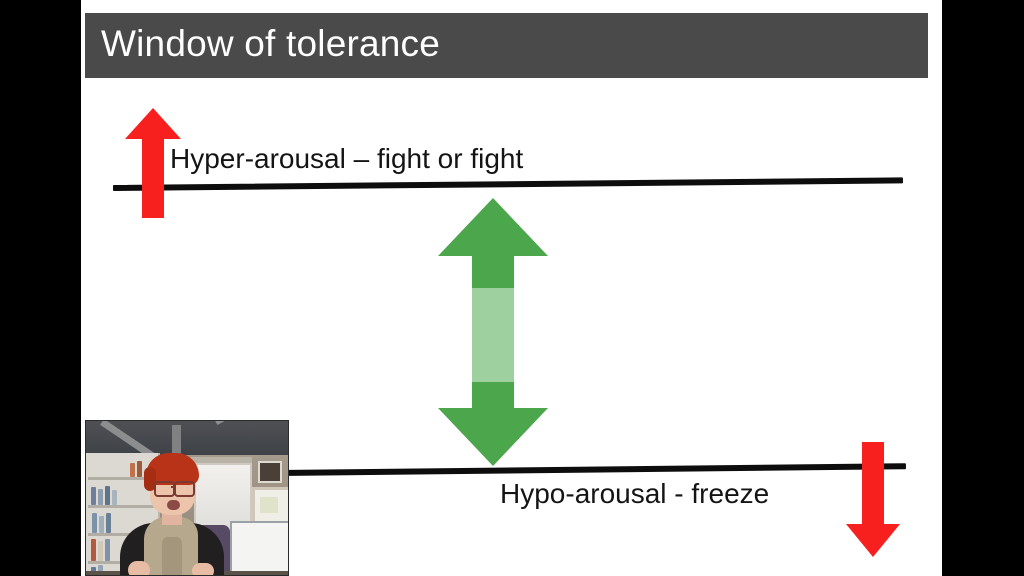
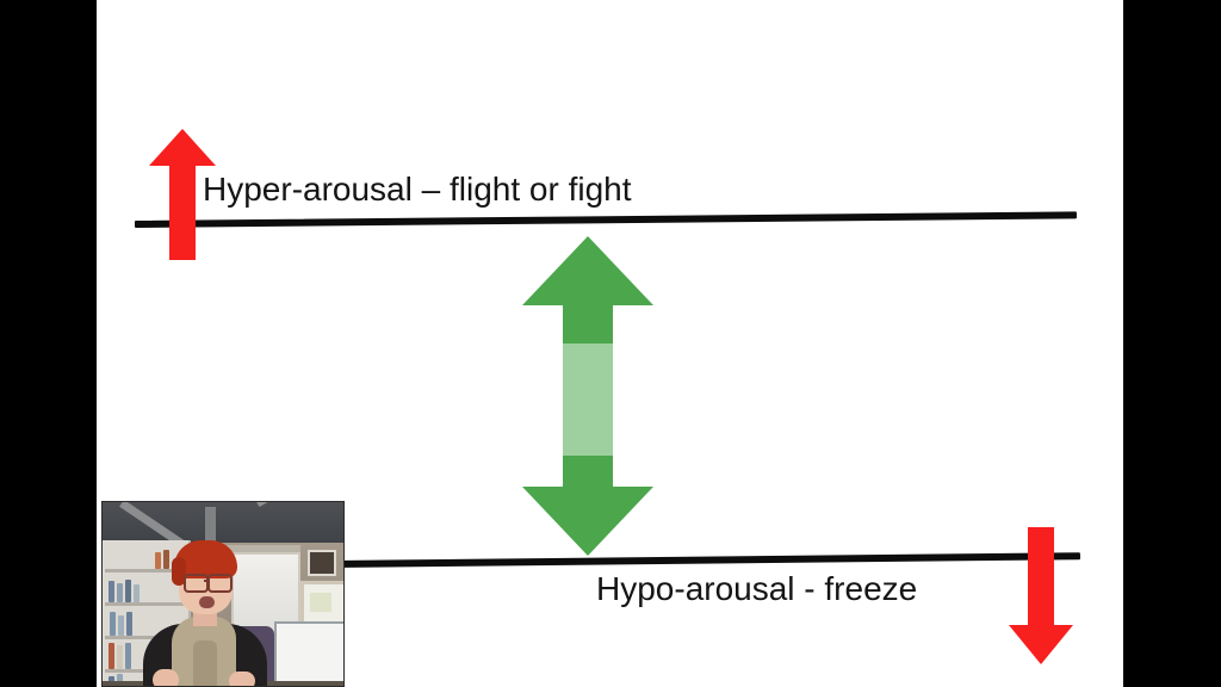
- Window of tolerance
- Hyper-arousal – fight or fight
+ Hyper-arousal – flight or fight
  Hypo-arousal - freeze
